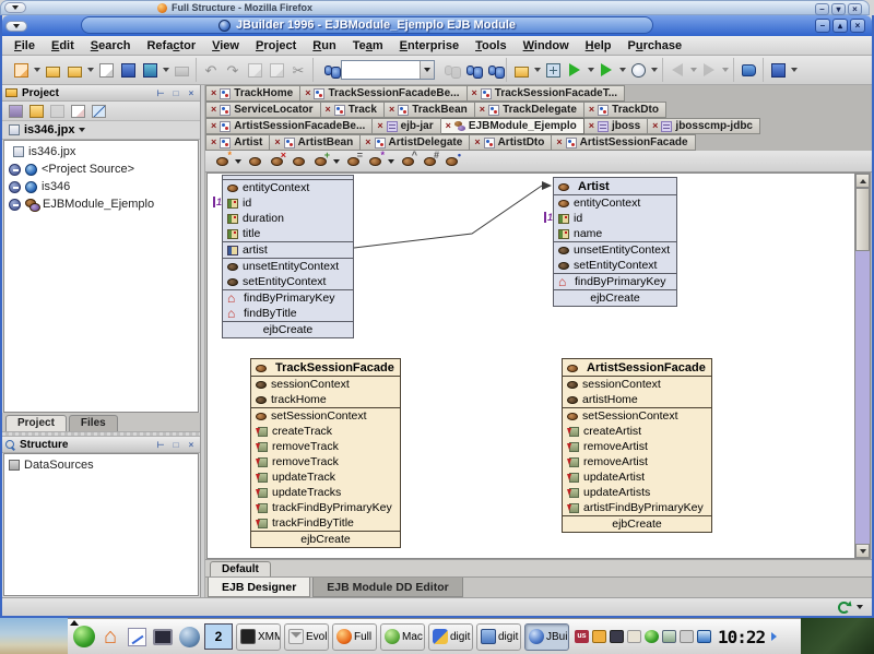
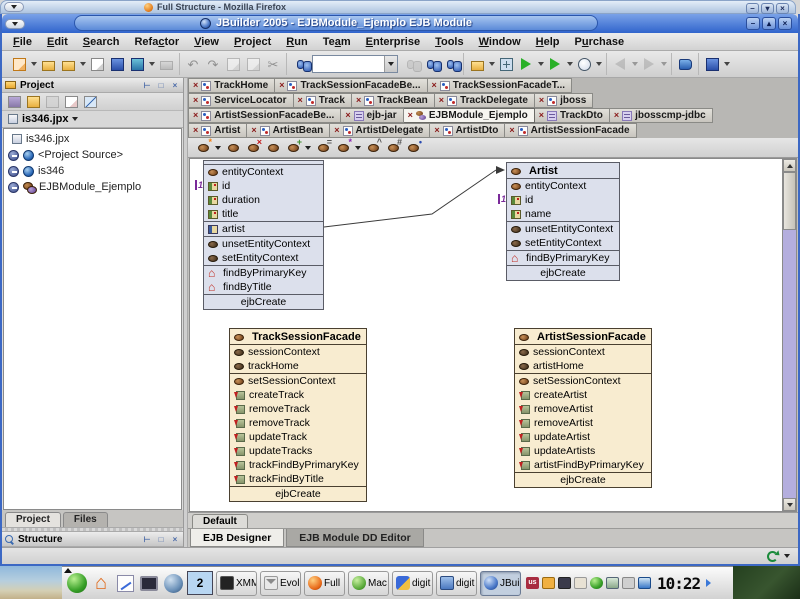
  Full Structure - Mozilla Firefox
  –
  ▾
  ×
- JBuilder 1996 - EJBModule_Ejemplo EJB Module
+ JBuilder 2005 - EJBModule_Ejemplo EJB Module
  –
  ▴
  ×
  File
  Edit
  Search
  Refactor
  View
  Project
  Run
  Team
  Enterprise
  Tools
  Window
  Help
  Purchase
  ↶
  ↷
  ✂
  Project
  ⊢
  □
  ×
  is346.jpx
  is346.jpx
  <Project Source>
  is346
  EJBModule_Ejemplo
  Project
  Files
  Structure
  ⊢
  □
  ×
- DataSources
  ×
  TrackHome
  ×
  TrackSessionFacadeBe...
  ×
  TrackSessionFacadeT...
  ×
  ServiceLocator
  ×
  Track
  ×
  TrackBean
  ×
  TrackDelegate
  ×
- TrackDto
+ jboss
  ×
  ArtistSessionFacadeBe...
  ×
  ejb-jar
  ×
  EJBModule_Ejemplo
  ×
- jboss
+ TrackDto
  ×
  jbosscmp-jdbc
  ×
  Artist
  ×
  ArtistBean
  ×
  ArtistDelegate
  ×
  ArtistDto
  ×
  ArtistSessionFacade
  *
  ×
  +
  =
  *
  ^
  #
  •
  entityContext
  id
  duration
  title
  artist
  unsetEntityContext
  setEntityContext
  findByPrimaryKey
  findByTitle
  ejbCreate
  Artist
  entityContext
  id
  name
  unsetEntityContext
  setEntityContext
  findByPrimaryKey
  ejbCreate
  TrackSessionFacade
  sessionContext
  trackHome
  setSessionContext
  createTrack
  removeTrack
  removeTrack
  updateTrack
  updateTracks
  trackFindByPrimaryKey
  trackFindByTitle
  ejbCreate
  ArtistSessionFacade
  sessionContext
  artistHome
  setSessionContext
  createArtist
  removeArtist
  removeArtist
  updateArtist
  updateArtists
  artistFindByPrimaryKey
  ejbCreate
  Default
  EJB Designer
  EJB Module DD Editor
  ⌂
  2
  XMM
  Evol
  Full
  Mac
  digit
  digit
  JBui
  10:22
